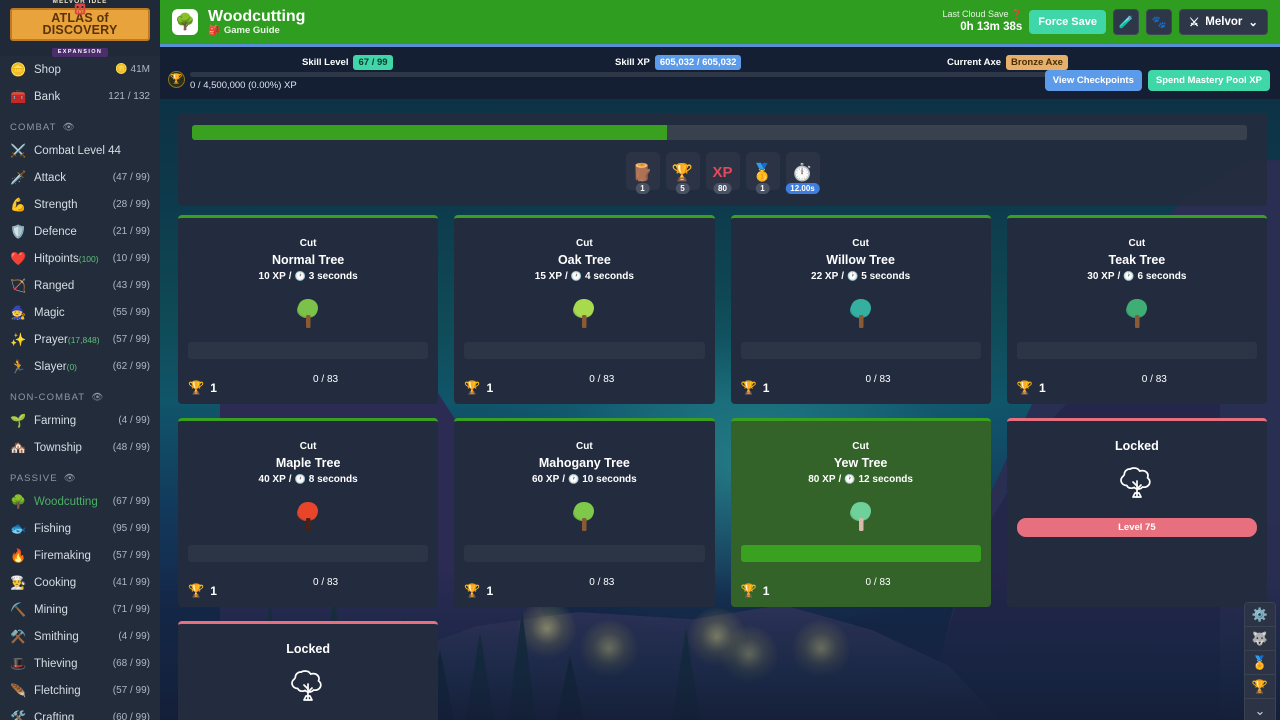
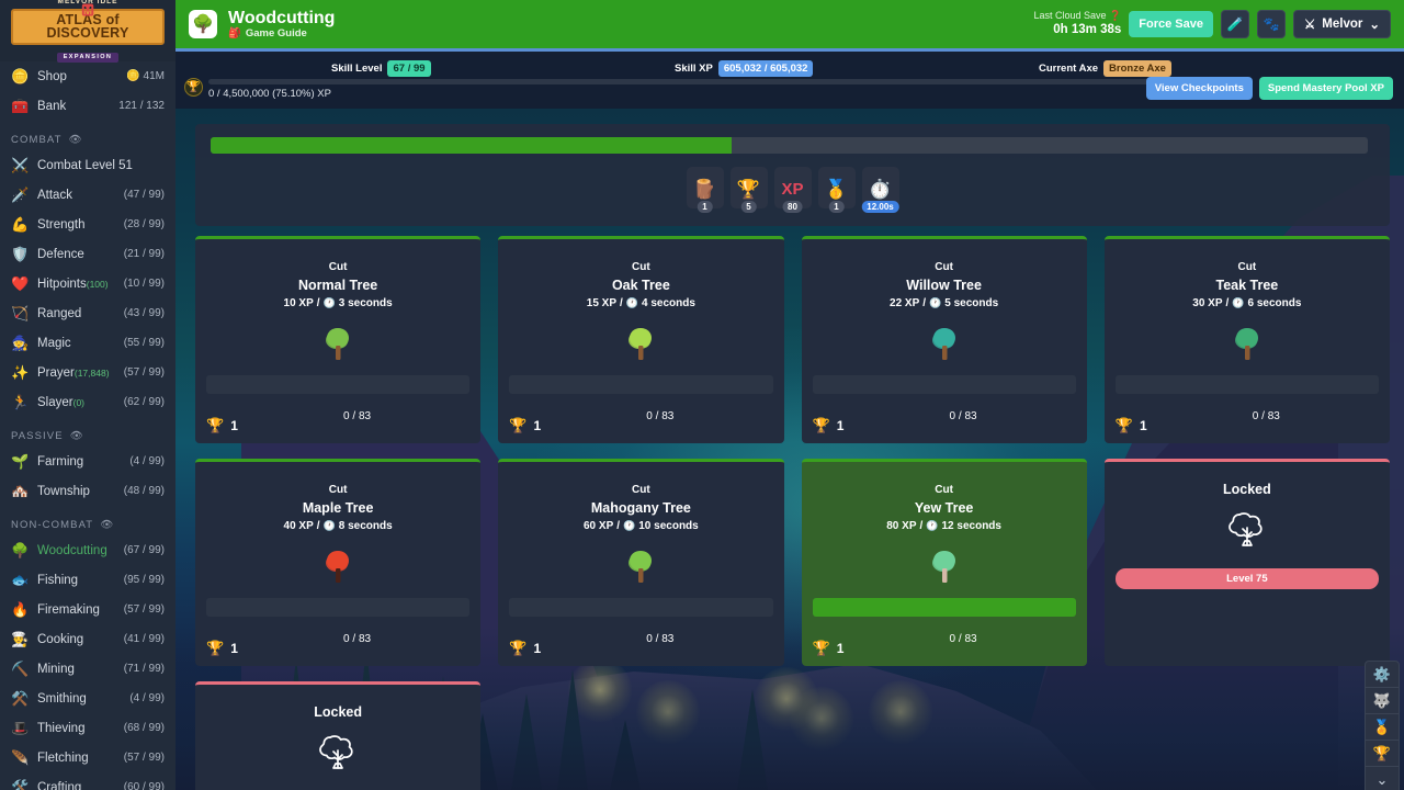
  🅼
  ATLAS of DISCOVERY
  🪙
  Shop
  🪙 41M
  🧰
  Bank
  121 / 132
  COMBAT
  👁
  ⚔️
- Combat Level 44
+ Combat Level 51
  🗡️
  Attack
  (47 / 99)
  💪
  Strength
  (28 / 99)
  🛡️
  Defence
  (21 / 99)
  ❤️
  Hitpoints(100)
  (10 / 99)
  🏹
  Ranged
  (43 / 99)
  🧙
  Magic
  (55 / 99)
  ✨
  Prayer(17,848)
  (57 / 99)
  🏃
  Slayer(0)
  (62 / 99)
- NON-COMBAT
+ PASSIVE
  👁
  🌱
  Farming
  (4 / 99)
  🏘️
  Township
  (48 / 99)
- PASSIVE
+ NON-COMBAT
  👁
  🌳
  Woodcutting
  (67 / 99)
  🐟
  Fishing
  (95 / 99)
  🔥
  Firemaking
  (57 / 99)
  👨‍🍳
  Cooking
  (41 / 99)
  ⛏️
  Mining
  (71 / 99)
  ⚒️
  Smithing
  (4 / 99)
  🎩
  Thieving
  (68 / 99)
  🪶
  Fletching
  (57 / 99)
  🛠️
  Crafting
  (60 / 99)
  🌳
  Woodcutting
  🎒
  Game Guide
  Last Cloud Save ❓
  0h 13m 38s
  Force Save
  🧪
  🐾
  ⚔
  Melvor
  ⌄
  Skill Level
  67 / 99
  Skill XP
  605,032 / 605,032
  Current Axe
  Bronze Axe
  🏆
- 0 / 4,500,000 (0.00%) XP
+ 0 / 4,500,000 (75.10%) XP
  View Checkpoints
  Spend Mastery Pool XP
  🪵
  1
  🏆
  5
  XP
  80
  🥇
  1
  ⏱️
  12.00s
  Cut
  Normal Tree
  10 XP
  /
  🕐
  3 seconds
  🏆
  1
  0 / 83
  Cut
  Oak Tree
  15 XP
  /
  🕐
  4 seconds
  🏆
  1
  0 / 83
  Cut
  Willow Tree
  22 XP
  /
  🕐
  5 seconds
  🏆
  1
  0 / 83
  Cut
  Teak Tree
  30 XP
  /
  🕐
  6 seconds
  🏆
  1
  0 / 83
  Cut
  Maple Tree
  40 XP
  /
  🕐
  8 seconds
  🏆
  1
  0 / 83
  Cut
  Mahogany Tree
  60 XP
  /
  🕐
  10 seconds
  🏆
  1
  0 / 83
  Cut
  Yew Tree
  80 XP
  /
  🕐
  12 seconds
  🏆
  1
  0 / 83
  Locked
  Level 75
  Locked
  ⚙️
  🐺
  🏅
  🏆
  ⌄
